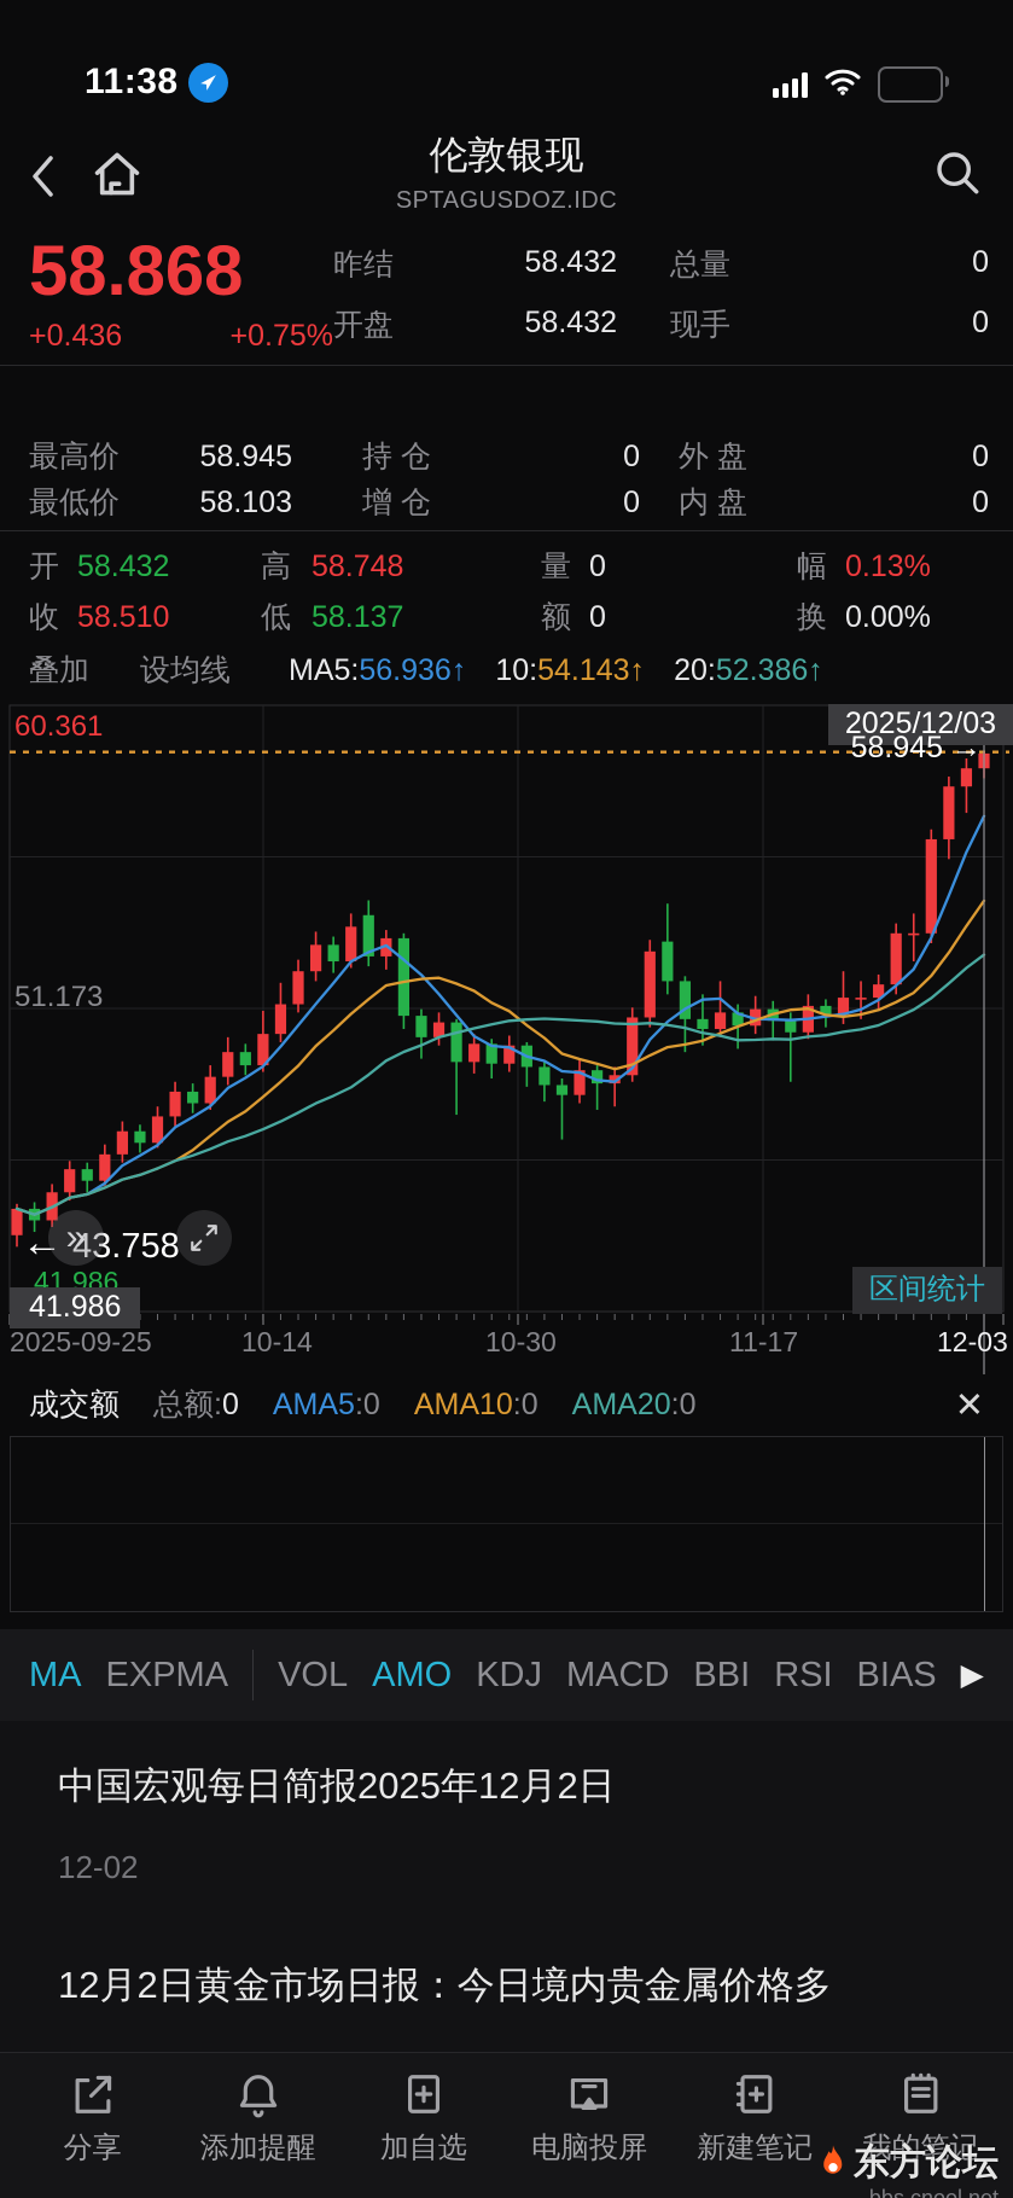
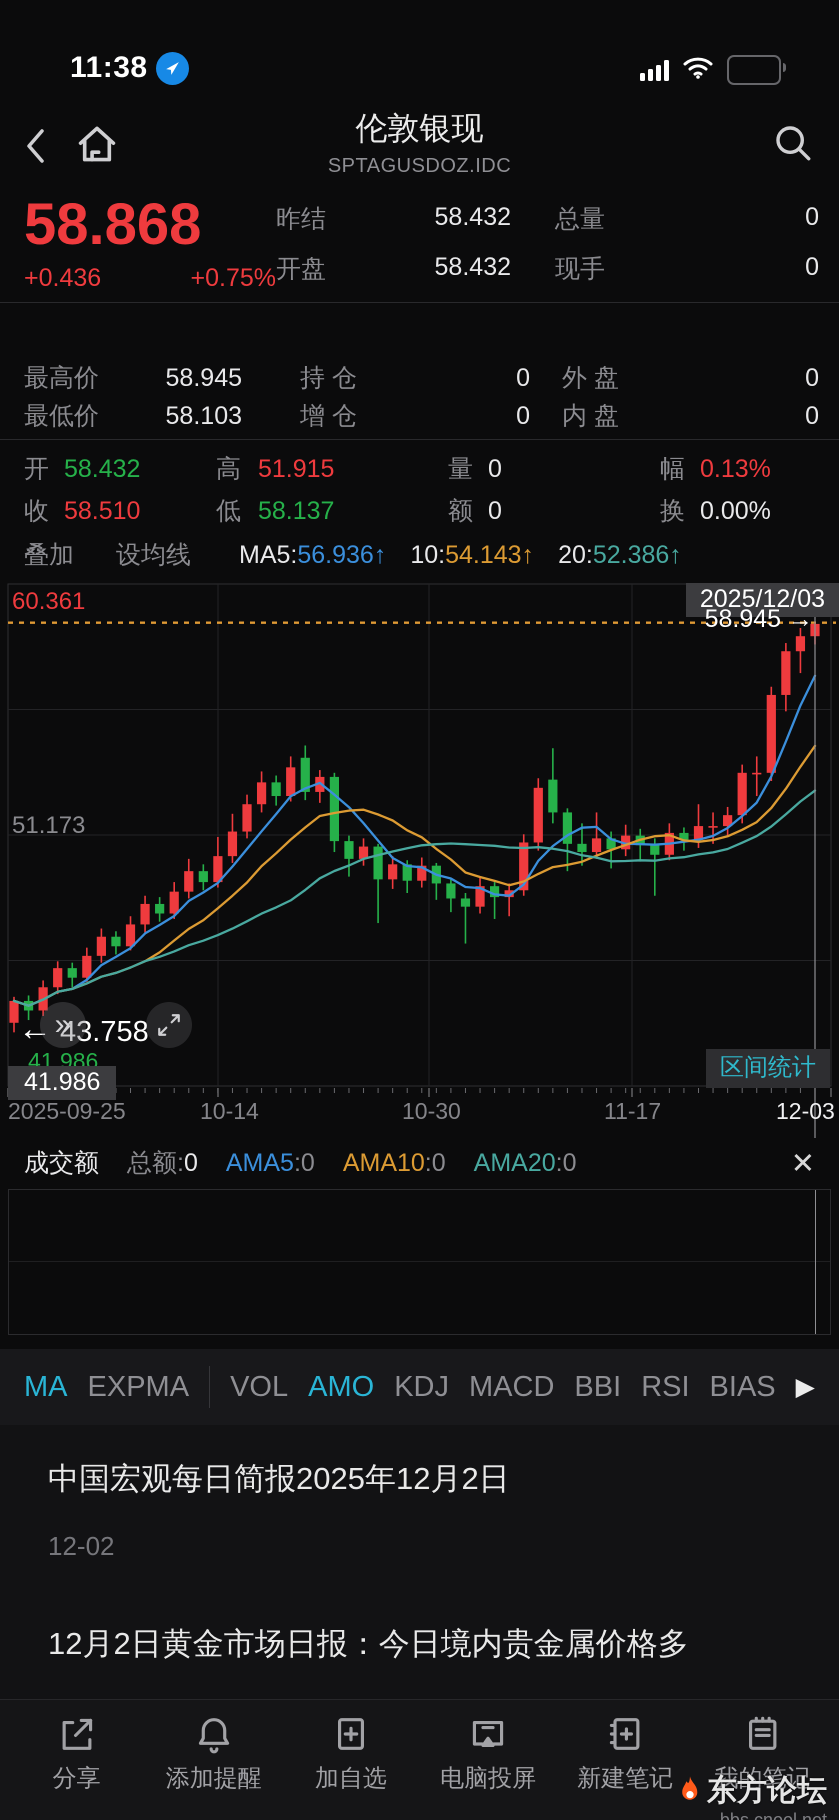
  11:38
  伦敦银现
  SPTAGUSDOZ.IDC
  58.868
  +0.436
  +0.75%
  昨结
  58.432
  总量
  0
  开盘
  58.432
  现手
  0
  最高价
  58.945
  持 仓
  0
  外 盘
  0
  最低价
  58.103
  增 仓
  0
  内 盘
  0
  开
  58.432
  高
- 58.748
+ 51.915
  量
  0
  幅
  0.13%
  收
  58.510
  低
  58.137
  额
  0
  换
  0.00%
  叠加
  设均线
  MA5:56.936↑
  10:54.143↑
  20:52.386↑
  2025/12/03
  58.945 →
  60.361
  51.173
  ←
  43.758
  »
  41.986
  41.986
  区间统计
  2025-09-25
  10-14
  10-30
  11-17
  12-03
  成交额
  总额:0
  AMA5:0
  AMA10:0
  AMA20:0
  ✕
  MA
  EXPMA
  VOL
  AMO
  KDJ
  MACD
  BBI
  RSI
  BIAS
  ▶
  中国宏观每日简报2025年12月2日
  12-02
  12月2日黄金市场日报：今日境内贵金属价格多
  分享
  添加提醒
  加自选
  电脑投屏
  新建笔记
  我的笔记
  东方论坛
